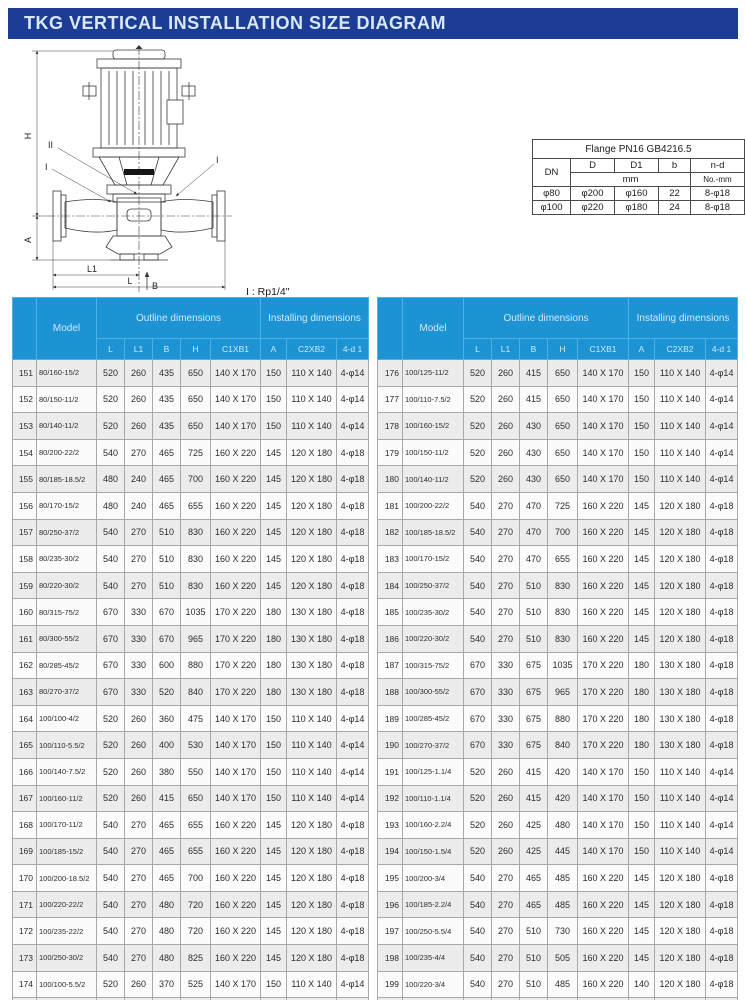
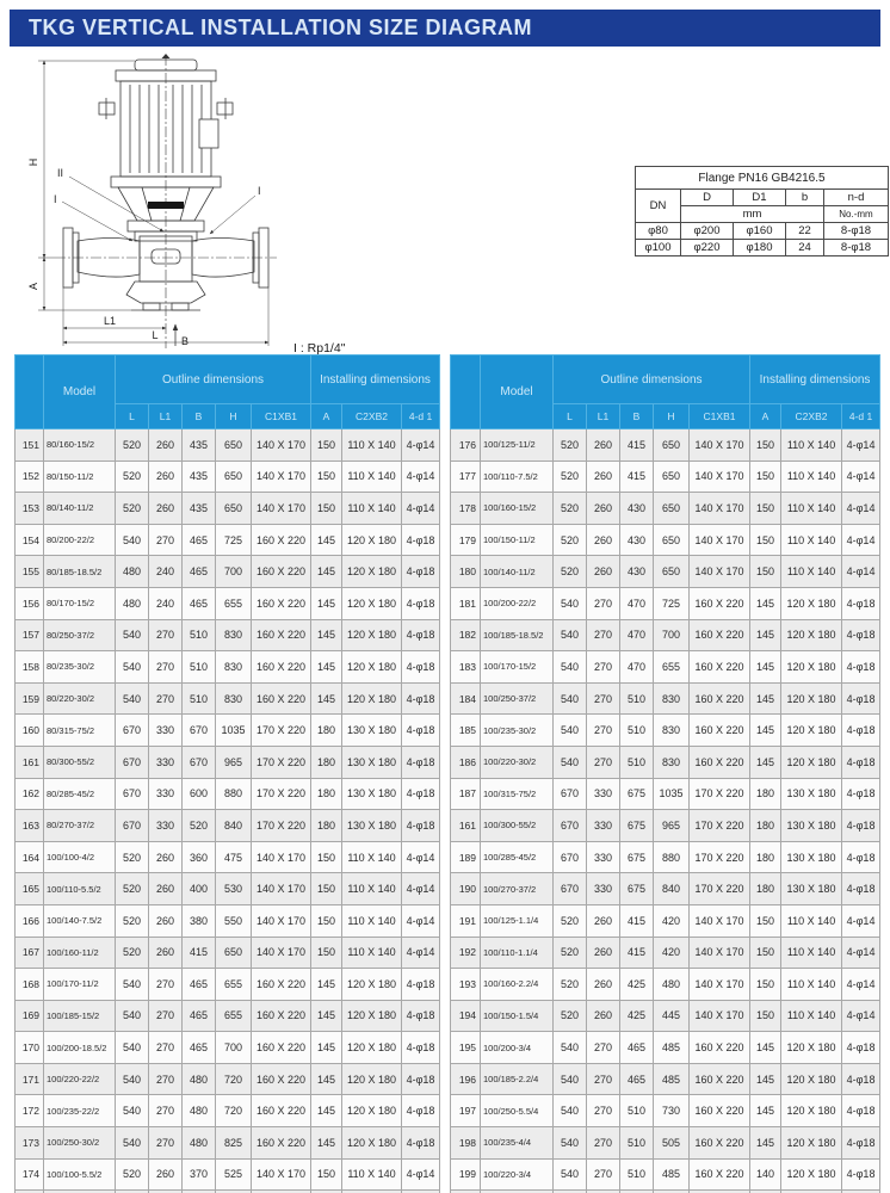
  TKG VERTICAL INSTALLATION SIZE DIAGRAM
  L1
  L
  B
  II
  I
  I
  I : Rp1/4"
  Flange PN16 GB4216.5
  DN	D	D1	b	n-d
  mm	No.-mm
  φ80	φ200	φ160	22	8-φ18
  φ100	φ220	φ180	24	8-φ18
  	Model	Outline dimensions	Installing dimensions
  L	L1	B	H	C1XB1	A	C2XB2	4-d 1
  151	80/160-15/2	520	260	435	650	140 X 170	150	110 X 140	4-φ14
  152	80/150-11/2	520	260	435	650	140 X 170	150	110 X 140	4-φ14
  153	80/140-11/2	520	260	435	650	140 X 170	150	110 X 140	4-φ14
  154	80/200-22/2	540	270	465	725	160 X 220	145	120 X 180	4-φ18
  155	80/185-18.5/2	480	240	465	700	160 X 220	145	120 X 180	4-φ18
  156	80/170-15/2	480	240	465	655	160 X 220	145	120 X 180	4-φ18
  157	80/250-37/2	540	270	510	830	160 X 220	145	120 X 180	4-φ18
  158	80/235-30/2	540	270	510	830	160 X 220	145	120 X 180	4-φ18
  159	80/220-30/2	540	270	510	830	160 X 220	145	120 X 180	4-φ18
  160	80/315-75/2	670	330	670	1035	170 X 220	180	130 X 180	4-φ18
  161	80/300-55/2	670	330	670	965	170 X 220	180	130 X 180	4-φ18
  162	80/285-45/2	670	330	600	880	170 X 220	180	130 X 180	4-φ18
  163	80/270-37/2	670	330	520	840	170 X 220	180	130 X 180	4-φ18
  164	100/100-4/2	520	260	360	475	140 X 170	150	110 X 140	4-φ14
  165	100/110-5.5/2	520	260	400	530	140 X 170	150	110 X 140	4-φ14
  166	100/140-7.5/2	520	260	380	550	140 X 170	150	110 X 140	4-φ14
  167	100/160-11/2	520	260	415	650	140 X 170	150	110 X 140	4-φ14
  168	100/170-11/2	540	270	465	655	160 X 220	145	120 X 180	4-φ18
  169	100/185-15/2	540	270	465	655	160 X 220	145	120 X 180	4-φ18
  170	100/200-18.5/2	540	270	465	700	160 X 220	145	120 X 180	4-φ18
  171	100/220-22/2	540	270	480	720	160 X 220	145	120 X 180	4-φ18
  172	100/235-22/2	540	270	480	720	160 X 220	145	120 X 180	4-φ18
  173	100/250-30/2	540	270	480	825	160 X 220	145	120 X 180	4-φ18
  174	100/100-5.5/2	520	260	370	525	140 X 170	150	110 X 140	4-φ14
  	Model	Outline dimensions	Installing dimensions
  L	L1	B	H	C1XB1	A	C2XB2	4-d 1
  176	100/125-11/2	520	260	415	650	140 X 170	150	110 X 140	4-φ14
  177	100/110-7.5/2	520	260	415	650	140 X 170	150	110 X 140	4-φ14
  178	100/160-15/2	520	260	430	650	140 X 170	150	110 X 140	4-φ14
  179	100/150-11/2	520	260	430	650	140 X 170	150	110 X 140	4-φ14
  180	100/140-11/2	520	260	430	650	140 X 170	150	110 X 140	4-φ14
  181	100/200-22/2	540	270	470	725	160 X 220	145	120 X 180	4-φ18
  182	100/185-18.5/2	540	270	470	700	160 X 220	145	120 X 180	4-φ18
  183	100/170-15/2	540	270	470	655	160 X 220	145	120 X 180	4-φ18
  184	100/250-37/2	540	270	510	830	160 X 220	145	120 X 180	4-φ18
  185	100/235-30/2	540	270	510	830	160 X 220	145	120 X 180	4-φ18
  186	100/220-30/2	540	270	510	830	160 X 220	145	120 X 180	4-φ18
  187	100/315-75/2	670	330	675	1035	170 X 220	180	130 X 180	4-φ18
- 188	100/300-55/2	670	330	675	965	170 X 220	180	130 X 180	4-φ18
+ 161	100/300-55/2	670	330	675	965	170 X 220	180	130 X 180	4-φ18
  189	100/285-45/2	670	330	675	880	170 X 220	180	130 X 180	4-φ18
  190	100/270-37/2	670	330	675	840	170 X 220	180	130 X 180	4-φ18
  191	100/125-1.1/4	520	260	415	420	140 X 170	150	110 X 140	4-φ14
  192	100/110-1.1/4	520	260	415	420	140 X 170	150	110 X 140	4-φ14
  193	100/160-2.2/4	520	260	425	480	140 X 170	150	110 X 140	4-φ14
  194	100/150-1.5/4	520	260	425	445	140 X 170	150	110 X 140	4-φ14
  195	100/200-3/4	540	270	465	485	160 X 220	145	120 X 180	4-φ18
  196	100/185-2.2/4	540	270	465	485	160 X 220	145	120 X 180	4-φ18
  197	100/250-5.5/4	540	270	510	730	160 X 220	145	120 X 180	4-φ18
  198	100/235-4/4	540	270	510	505	160 X 220	145	120 X 180	4-φ18
  199	100/220-3/4	540	270	510	485	160 X 220	140	120 X 180	4-φ18
